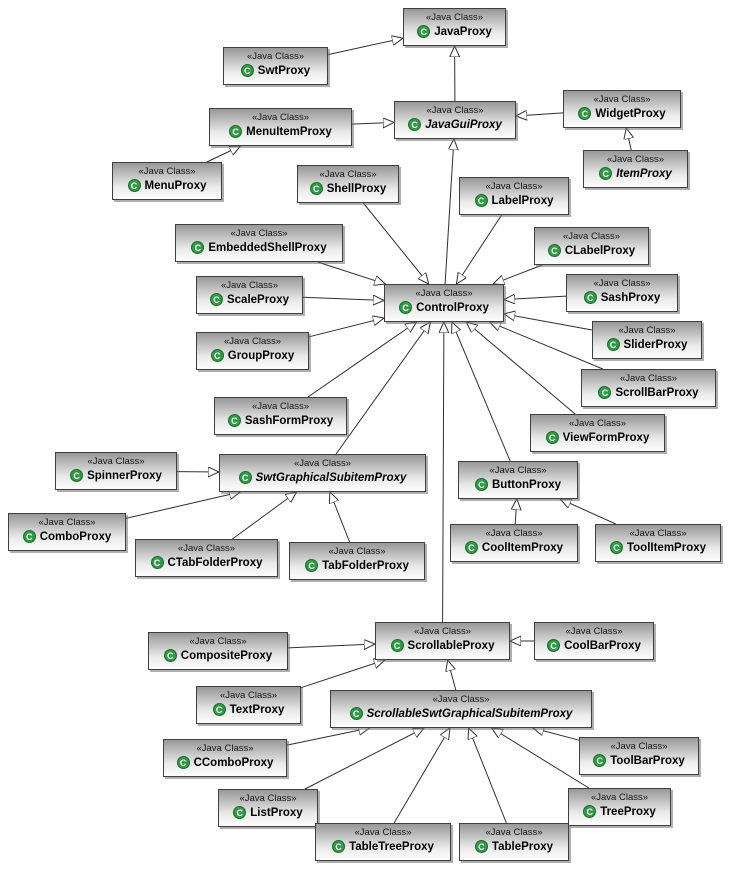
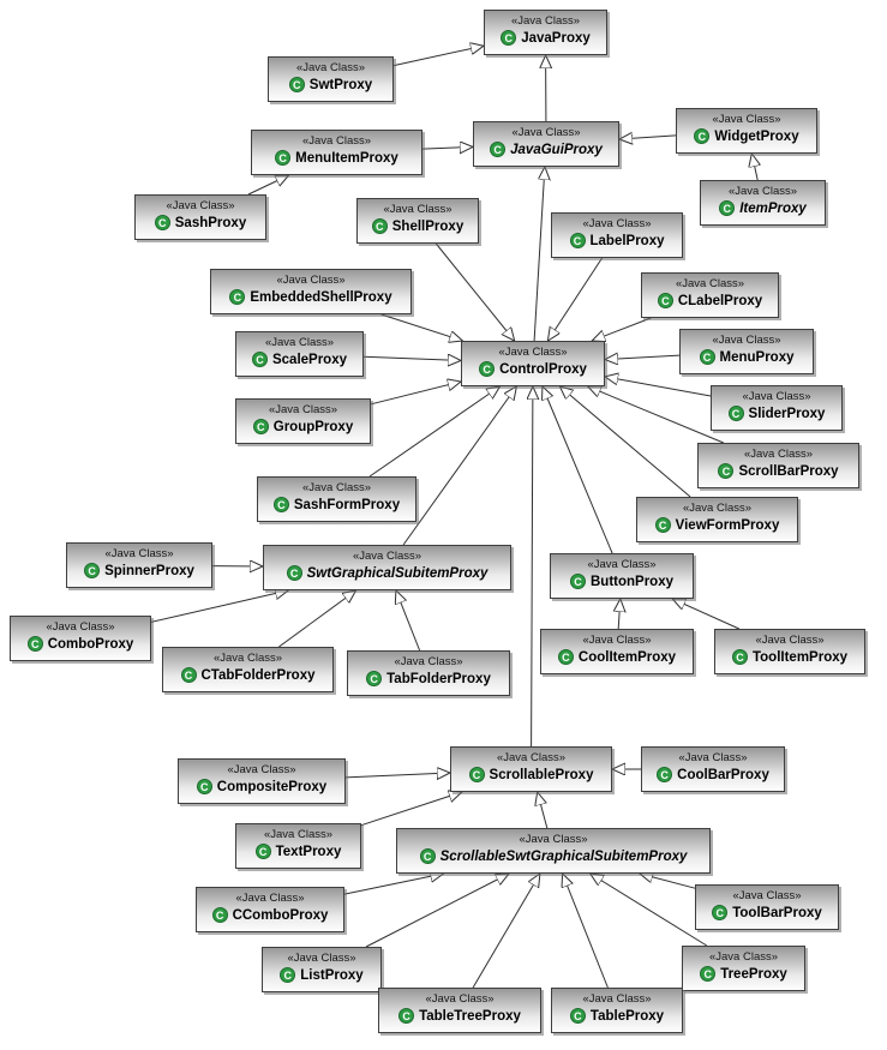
  «Java Class»
  C
  JavaProxy
  «Java Class»
  C
  SwtProxy
  «Java Class»
  C
  JavaGuiProxy
  «Java Class»
  C
  WidgetProxy
  «Java Class»
  C
  MenuItemProxy
  «Java Class»
  C
  ItemProxy
  «Java Class»
  C
- MenuProxy
+ SashProxy
  «Java Class»
  C
  ShellProxy
  «Java Class»
  C
  LabelProxy
  «Java Class»
  C
  EmbeddedShellProxy
  «Java Class»
  C
  CLabelProxy
  «Java Class»
  C
  ScaleProxy
  «Java Class»
  C
  ControlProxy
  «Java Class»
  C
- SashProxy
+ MenuProxy
  «Java Class»
  C
  GroupProxy
  «Java Class»
  C
  SliderProxy
  «Java Class»
  C
  ScrollBarProxy
  «Java Class»
  C
  SashFormProxy
  «Java Class»
  C
  ViewFormProxy
  «Java Class»
  C
  SpinnerProxy
  «Java Class»
  C
  SwtGraphicalSubitemProxy
  «Java Class»
  C
  ButtonProxy
  «Java Class»
  C
  ComboProxy
  «Java Class»
  C
  CTabFolderProxy
  «Java Class»
  C
  TabFolderProxy
  «Java Class»
  C
  CoolItemProxy
  «Java Class»
  C
  ToolItemProxy
  «Java Class»
  C
  ScrollableProxy
  «Java Class»
  C
  CompositeProxy
  «Java Class»
  C
  CoolBarProxy
  «Java Class»
  C
  TextProxy
  «Java Class»
  C
  ScrollableSwtGraphicalSubitemProxy
  «Java Class»
  C
  CComboProxy
  «Java Class»
  C
  ToolBarProxy
  «Java Class»
  C
  ListProxy
  «Java Class»
  C
  TreeProxy
  «Java Class»
  C
  TableTreeProxy
  «Java Class»
  C
  TableProxy
